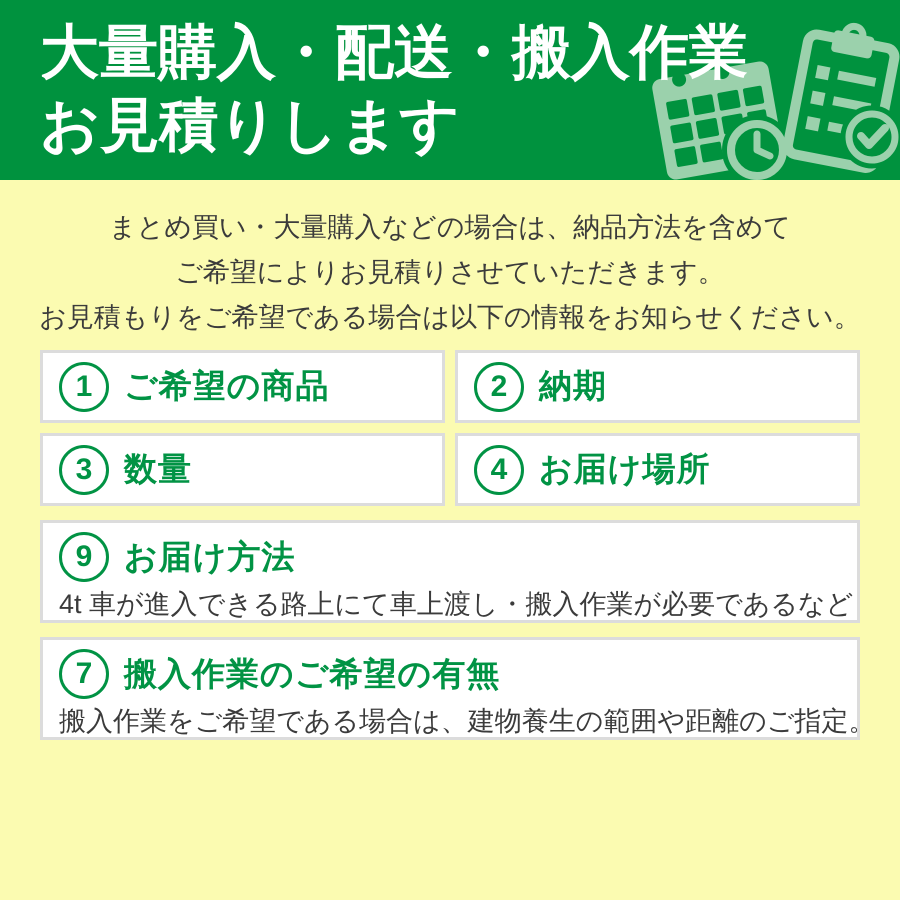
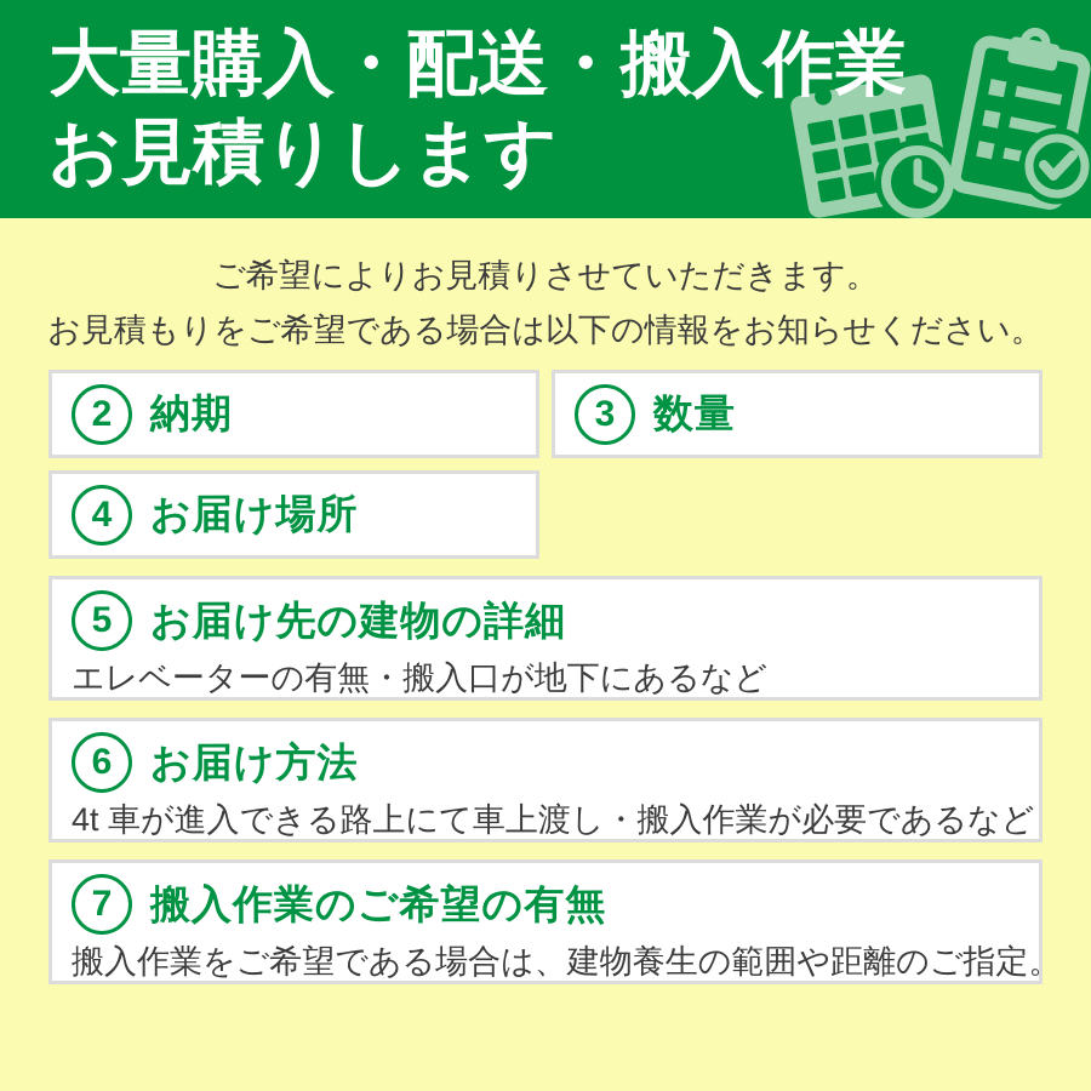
  大量購入・配送・搬入作業
  お見積りします
- まとめ買い・大量購入などの場合は、納品方法を含めて
  ご希望によりお見積りさせていただきます。
  お見積もりをご希望である場合は以下の情報をお知らせください。
- 1
- ご希望の商品
  2
  納期
  3
  数量
  4
  お届け場所
+ 5
+ お届け先の建物の詳細
+ エレベーターの有無・搬入口が地下にあるなど
- 9
+ 6
  お届け方法
  4t 車が進入できる路上にて車上渡し・搬入作業が必要であるなど
  7
  搬入作業のご希望の有無
  搬入作業をご希望である場合は、建物養生の範囲や距離のご指定。
